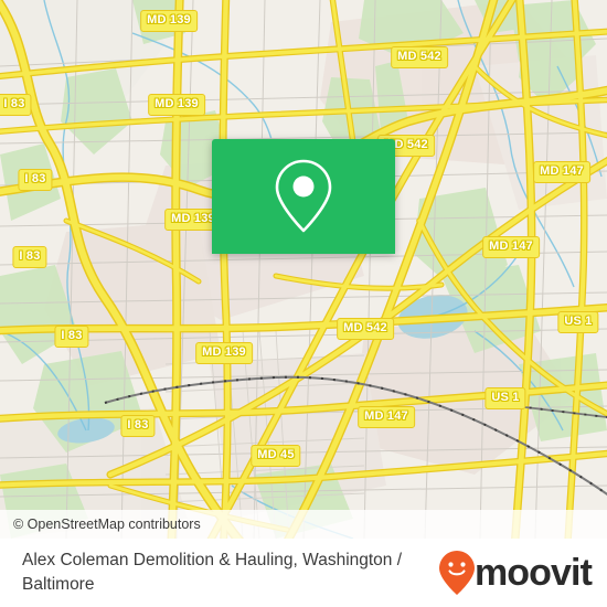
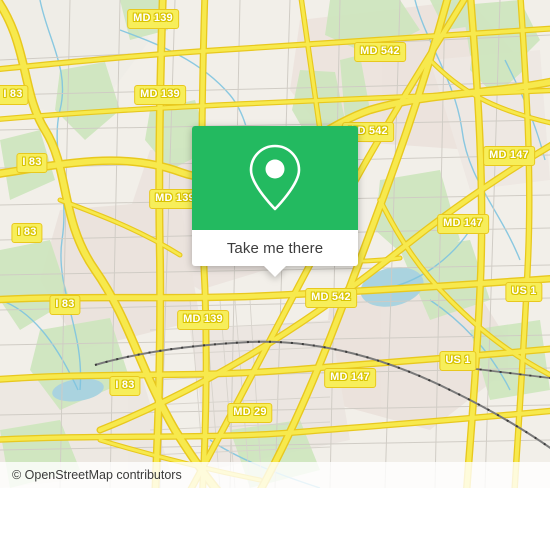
  MD 139
  MD 542
  I 83
  MD 139
  MD 147
  I 83
  D 542
  MD 13
  MD 147
  I 83
  I 83
  MD 542
  US 1
  MD 139
  US 1
  MD 147
  I 83
- MD 45
+ MD 29
+ Take me there
  © OpenStreetMap contributors
- Alex Coleman Demolition & Hauling, Washington / Baltimore
- moovit
